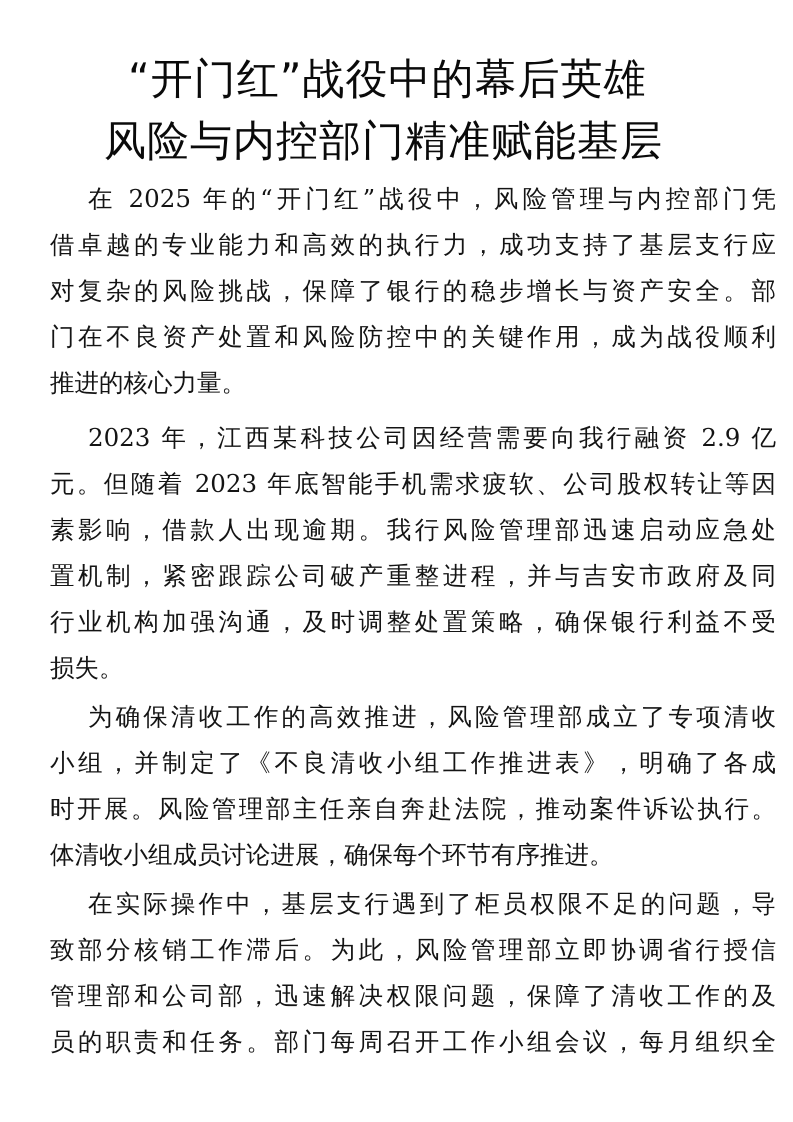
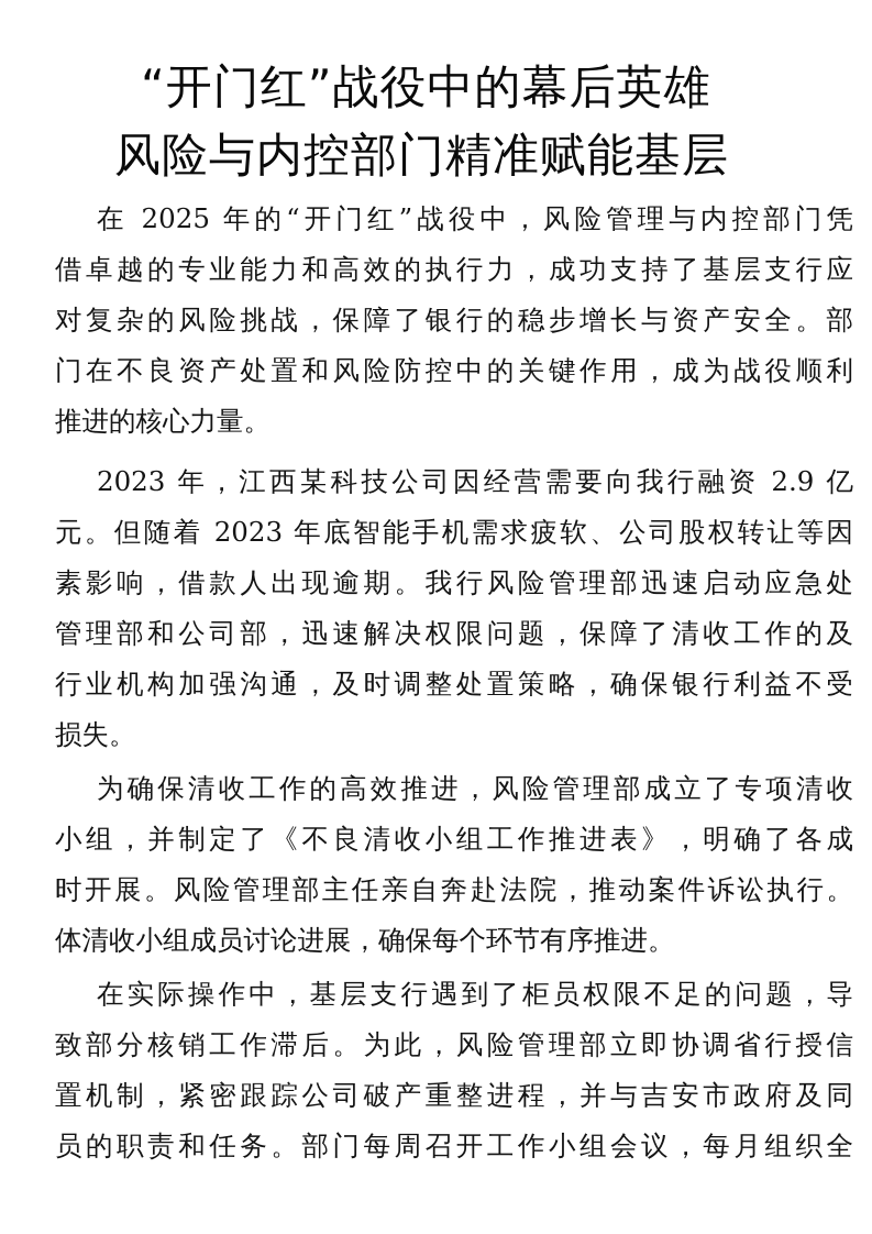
  “开门红”战役中的幕后英雄
  风险与内控部门精准赋能基层
  在 2025 年的“开门红”战役中，风险管理与内控部门凭
  借卓越的专业能力和高效的执行力，成功支持了基层支行应
  对复杂的风险挑战，保障了银行的稳步增长与资产安全。部
  门在不良资产处置和风险防控中的关键作用，成为战役顺利
  推进的核心力量。
  2023 年，江西某科技公司因经营需要向我行融资 2.9 亿
  元。但随着 2023 年底智能手机需求疲软、公司股权转让等因
  素影响，借款人出现逾期。我行风险管理部迅速启动应急处
- 置机制，紧密跟踪公司破产重整进程，并与吉安市政府及同
+ 管理部和公司部，迅速解决权限问题，保障了清收工作的及
  行业机构加强沟通，及时调整处置策略，确保银行利益不受
  损失。
  为确保清收工作的高效推进，风险管理部成立了专项清收
  小组，并制定了《不良清收小组工作推进表》，明确了各成
  时开展。风险管理部主任亲自奔赴法院，推动案件诉讼执行。
  体清收小组成员讨论进展，确保每个环节有序推进。
  在实际操作中，基层支行遇到了柜员权限不足的问题，导
  致部分核销工作滞后。为此，风险管理部立即协调省行授信
- 管理部和公司部，迅速解决权限问题，保障了清收工作的及
+ 置机制，紧密跟踪公司破产重整进程，并与吉安市政府及同
  员的职责和任务。部门每周召开工作小组会议，每月组织全
